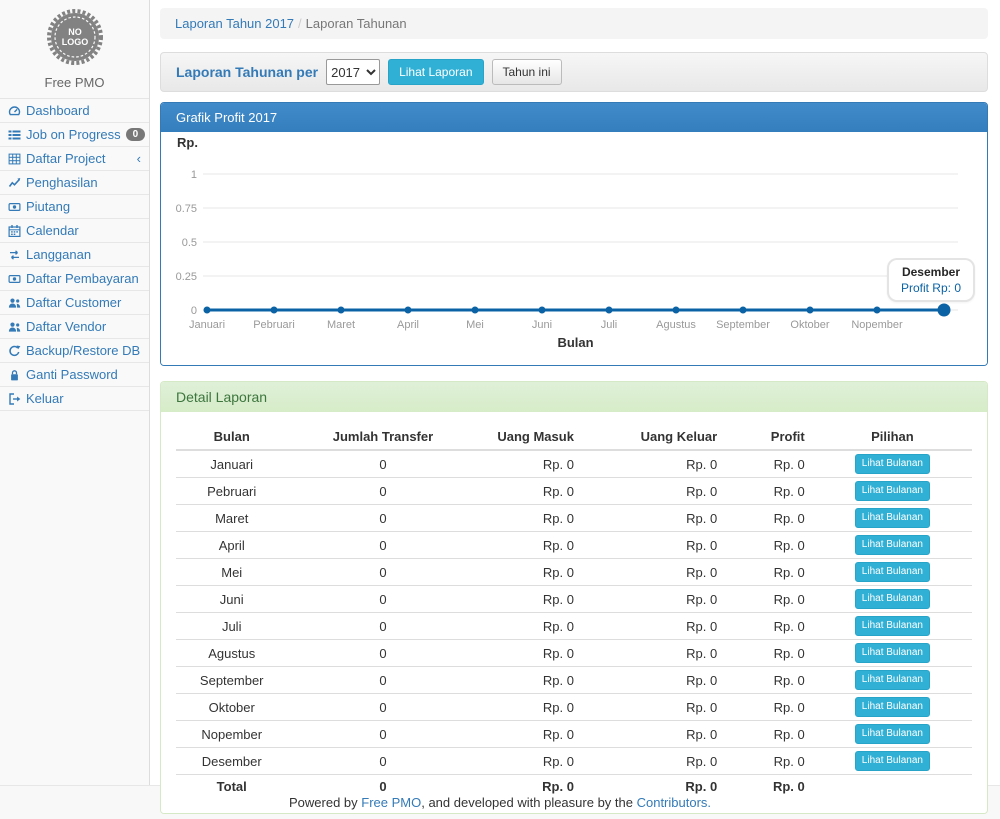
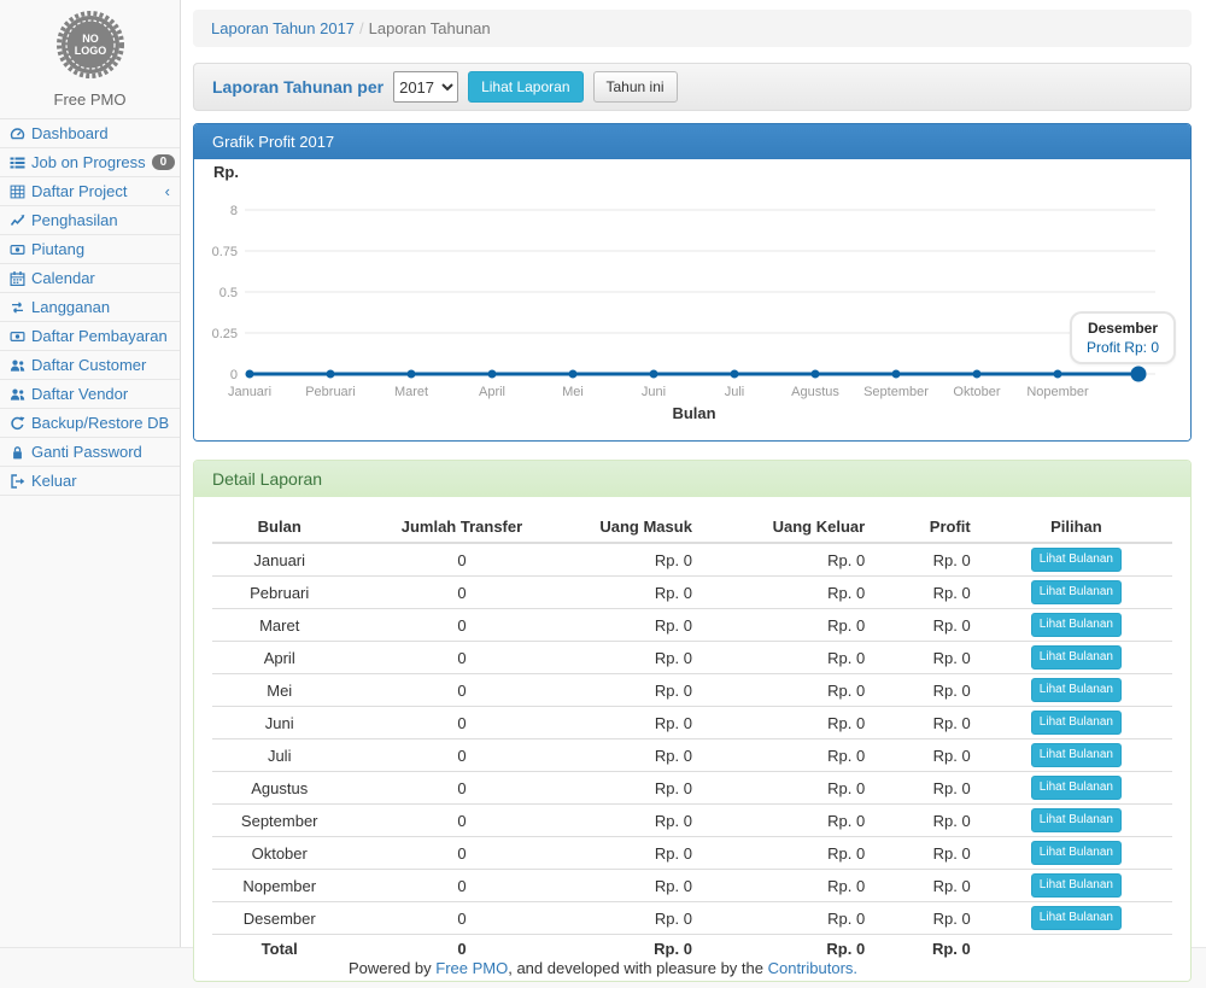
  NO
  LOGO
  Free PMO
  Dashboard
  Job on Progress
  0
  Daftar Project
  ‹
  Penghasilan
  Piutang
  Calendar
  Langganan
  Daftar Pembayaran
  Daftar Customer
  Daftar Vendor
  Backup/Restore DB
  Ganti Password
  Keluar
  Laporan Tahun 2017 / Laporan Tahunan
  Laporan Tahunan per
  2017
  Lihat Laporan
  Tahun ini
  Grafik Profit 2017
  0
  0.25
  0.5
  0.75
- 1
+ 8
  Januari
  Pebruari
  Maret
  April
  Mei
  Juni
  Juli
  Agustus
  September
  Oktober
  Nopember
  Rp.
  Bulan
  Desember
  Profit Rp: 0
  Detail Laporan
  Bulan	Jumlah Transfer	Uang Masuk	Uang Keluar	Profit	Pilihan
  Januari	0	Rp. 0	Rp. 0	Rp. 0	Lihat Bulanan
  Pebruari	0	Rp. 0	Rp. 0	Rp. 0	Lihat Bulanan
  Maret	0	Rp. 0	Rp. 0	Rp. 0	Lihat Bulanan
  April	0	Rp. 0	Rp. 0	Rp. 0	Lihat Bulanan
  Mei	0	Rp. 0	Rp. 0	Rp. 0	Lihat Bulanan
  Juni	0	Rp. 0	Rp. 0	Rp. 0	Lihat Bulanan
  Juli	0	Rp. 0	Rp. 0	Rp. 0	Lihat Bulanan
  Agustus	0	Rp. 0	Rp. 0	Rp. 0	Lihat Bulanan
  September	0	Rp. 0	Rp. 0	Rp. 0	Lihat Bulanan
  Oktober	0	Rp. 0	Rp. 0	Rp. 0	Lihat Bulanan
  Nopember	0	Rp. 0	Rp. 0	Rp. 0	Lihat Bulanan
  Desember	0	Rp. 0	Rp. 0	Rp. 0	Lihat Bulanan
  Total	0	Rp. 0	Rp. 0	Rp. 0
  Powered by Free PMO, and developed with pleasure by the Contributors.
